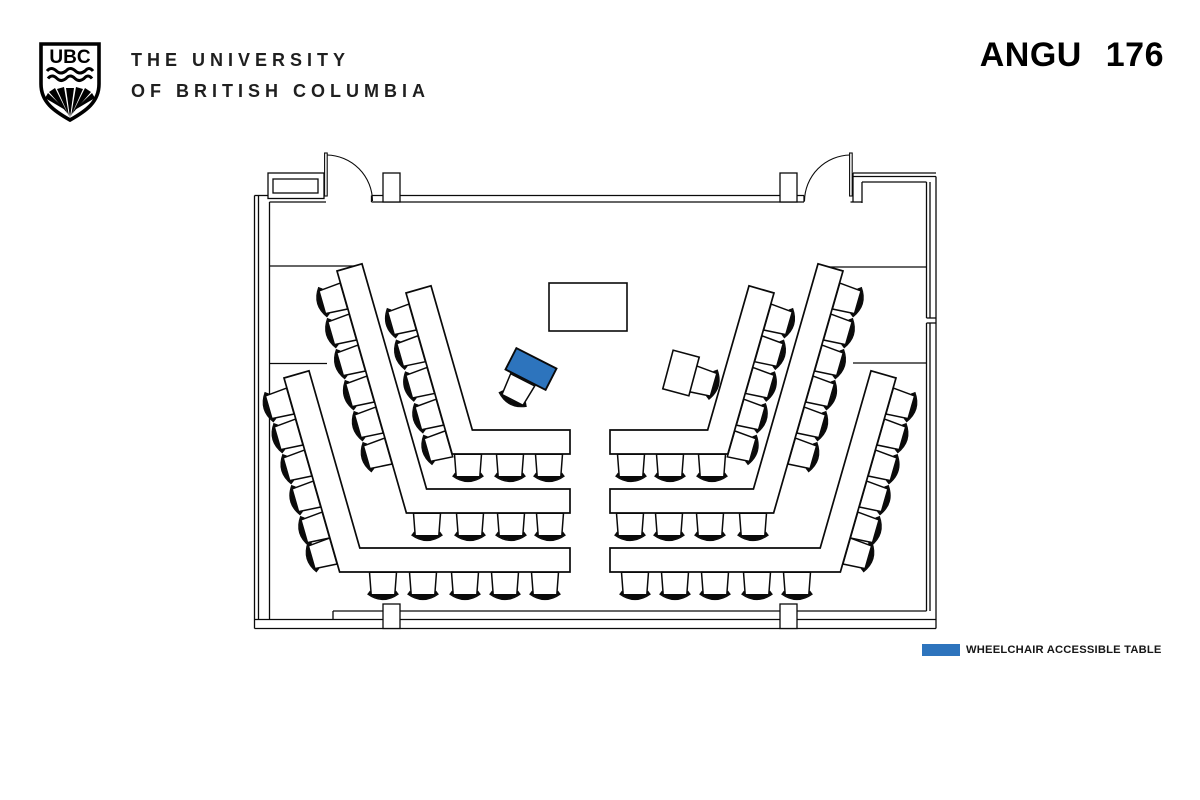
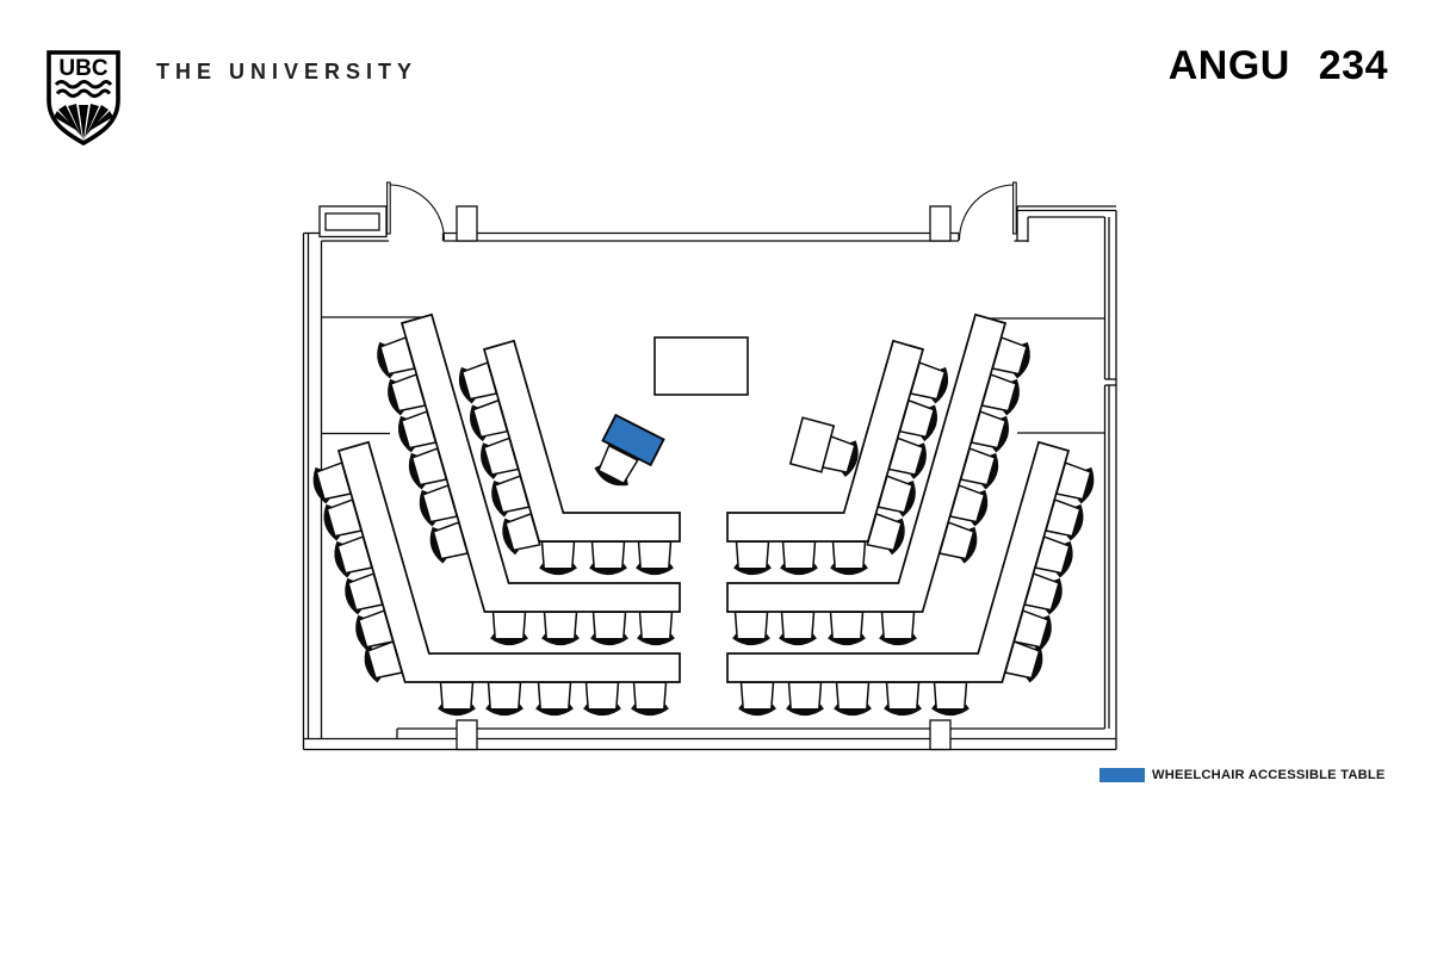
  UBC
  THE UNIVERSITY
- OF BRITISH COLUMBIA
- ANGU 176
+ ANGU 234
  WHEELCHAIR ACCESSIBLE TABLE
